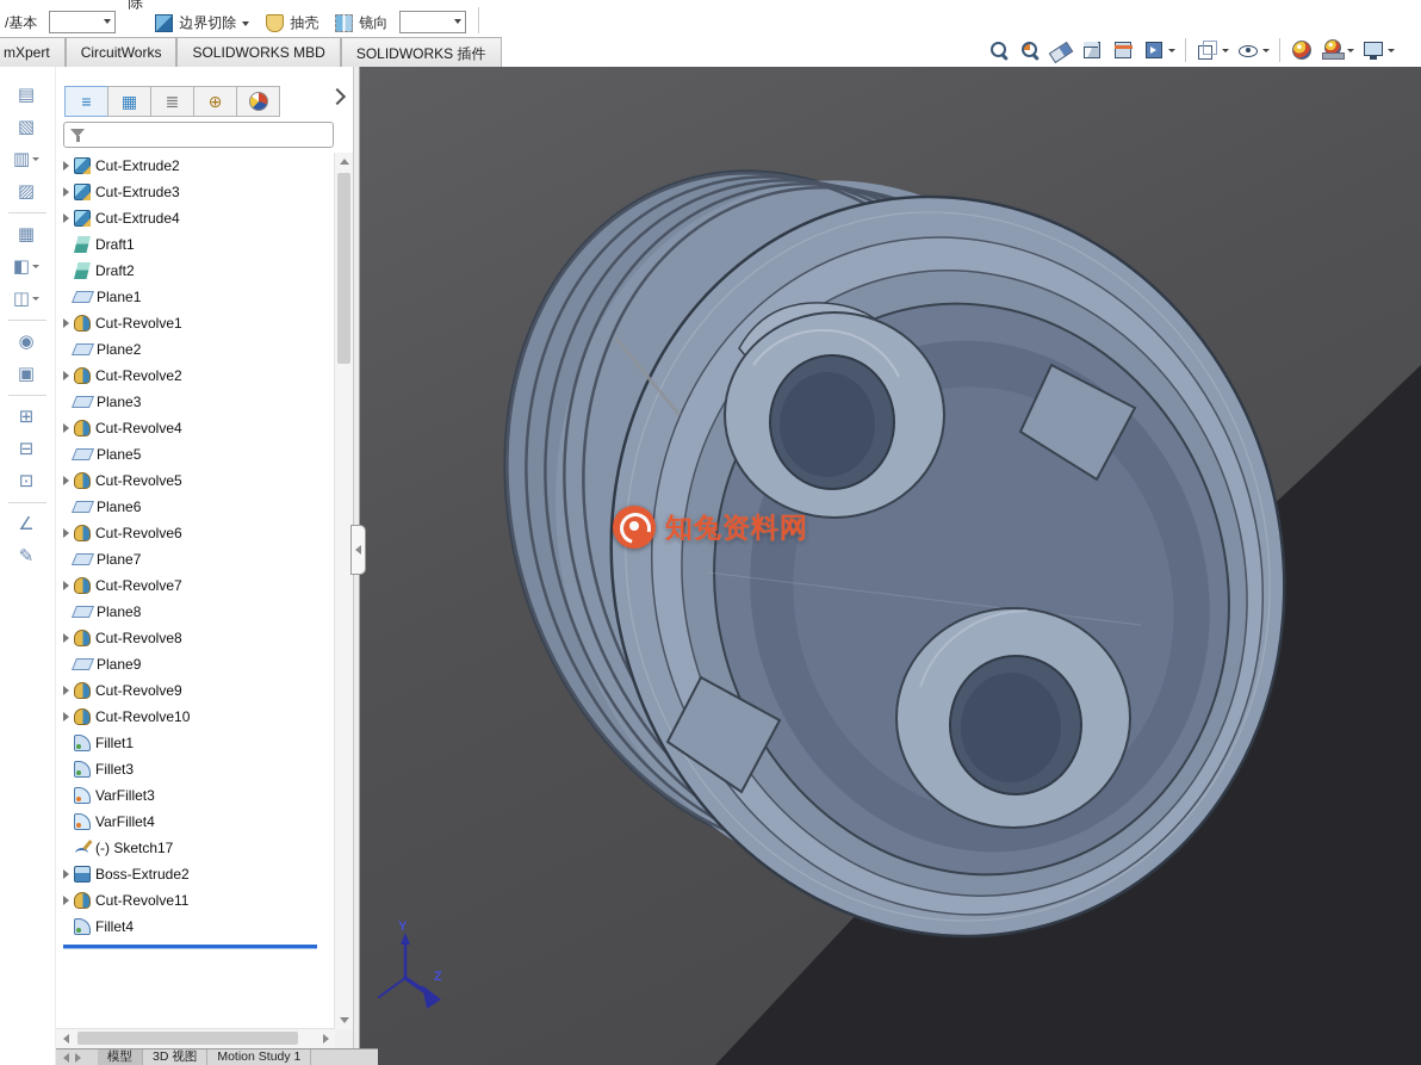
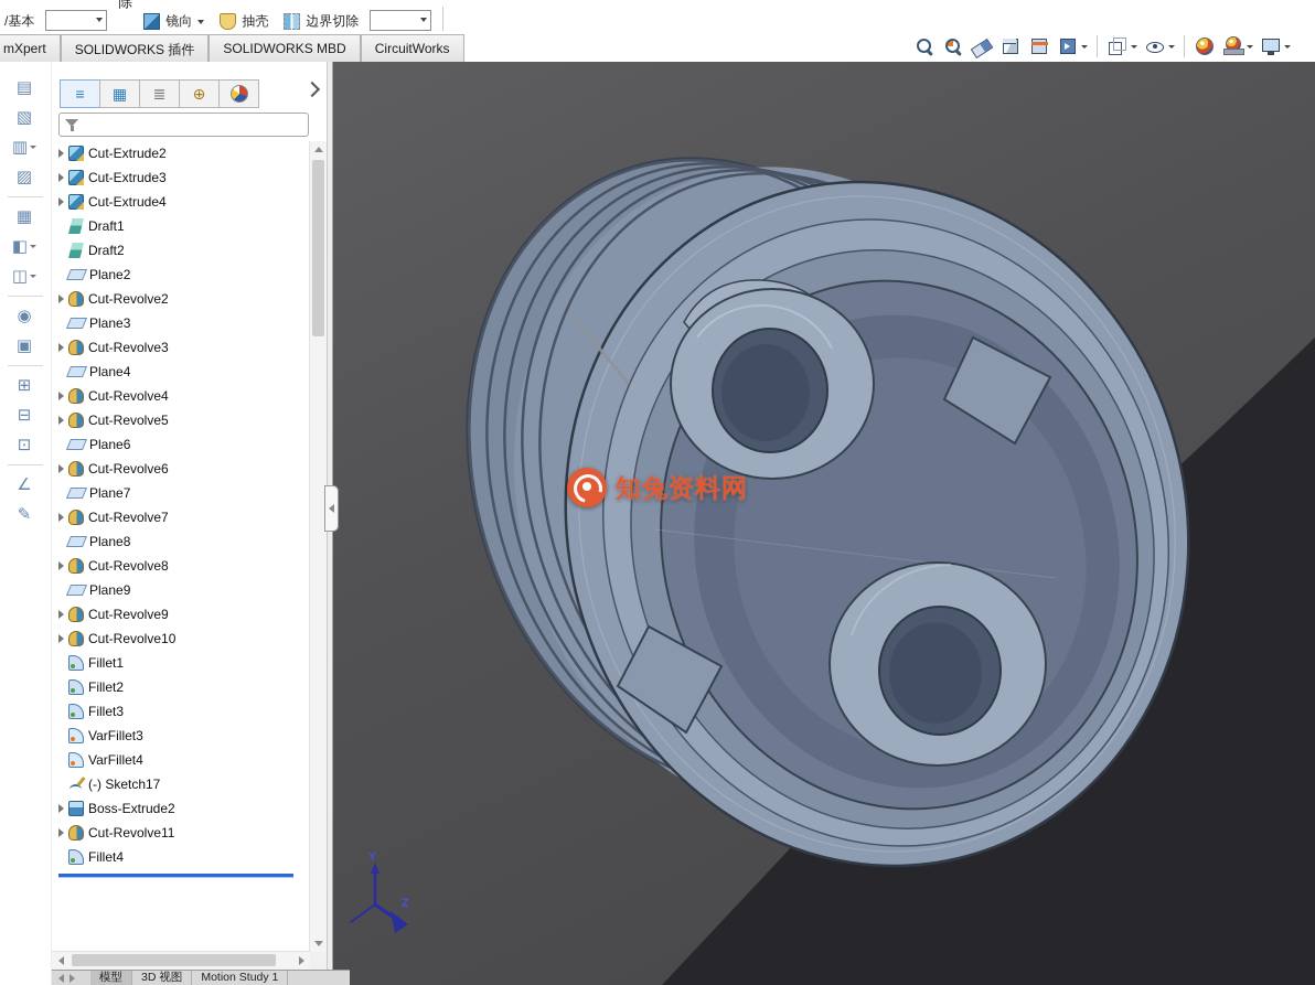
  /基本
  除
- 边界切除
+ 镜向
  抽壳
- 镜向
+ 边界切除
  mXpert
- CircuitWorks
+ SOLIDWORKS 插件
  SOLIDWORKS MBD
- SOLIDWORKS 插件
+ CircuitWorks
  ▤
  ▧
  ▥
  ▨
  ▦
  ◧
  ◫
  ◉
  ▣
  ⊞
  ⊟
  ⊡
  ∠
  ✎
  ≡
  ▦
  ≣
  ⊕
  Cut-Extrude2
  Cut-Extrude3
  Cut-Extrude4
  Draft1
  Draft2
- Plane1
- Cut-Revolve1
  Plane2
  Cut-Revolve2
  Plane3
+ Cut-Revolve3
+ Plane4
  Cut-Revolve4
- Plane5
  Cut-Revolve5
  Plane6
  Cut-Revolve6
  Plane7
  Cut-Revolve7
  Plane8
  Cut-Revolve8
  Plane9
  Cut-Revolve9
  Cut-Revolve10
  Fillet1
+ Fillet2
  Fillet3
  VarFillet3
  VarFillet4
  (-) Sketch17
  Boss-Extrude2
  Cut-Revolve11
  Fillet4
  Y
  Z
  知兔资料网
  模型
  3D 视图
  Motion Study 1
